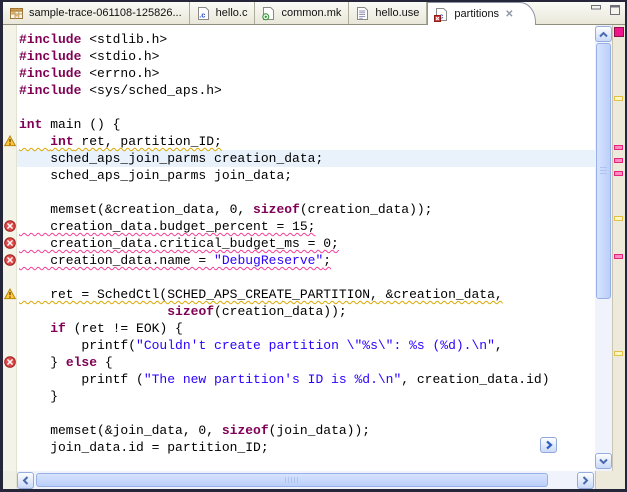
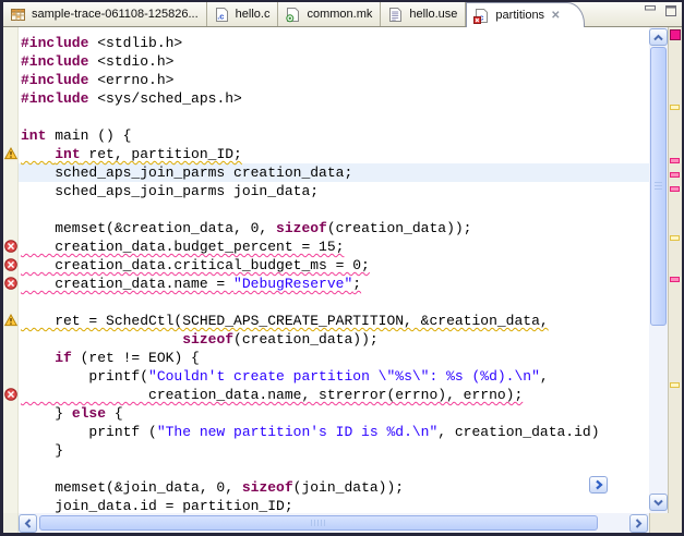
  sample-trace-061108-125826...
  .c
  hello.c
  common.mk
  hello.use
  partitions
  ✕
  #include <stdlib.h>
  #include <stdio.h>
  #include <errno.h>
  #include <sys/sched_aps.h>
  int main () {
  int ret, partition_ID;
  sched_aps_join_parms creation_data;
  sched_aps_join_parms join_data;
  memset(&creation_data, 0, sizeof(creation_data));
  creation_data.budget_percent = 15;
  creation_data.critical_budget_ms = 0;
  creation_data.name = "DebugReserve";
  ret = SchedCtl(SCHED_APS_CREATE_PARTITION, &creation_data,
  sizeof(creation_data));
  if (ret != EOK) {
  printf("Couldn't create partition \"%s\": %s (%d).\n",
+ creation_data.name, strerror(errno), errno);
  } else {
  printf ("The new partition's ID is %d.\n", creation_data.id)
  }
  memset(&join_data, 0, sizeof(join_data));
  join_data.id = partition_ID;
